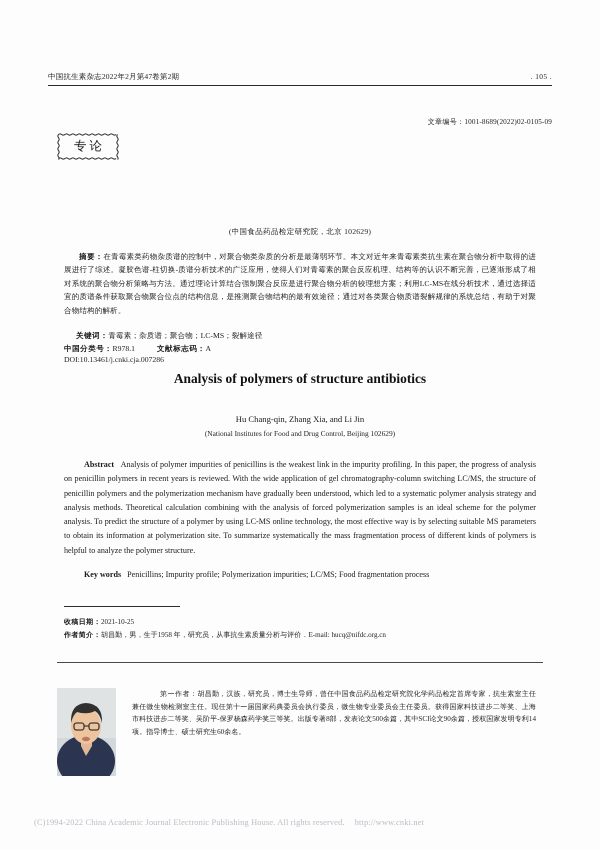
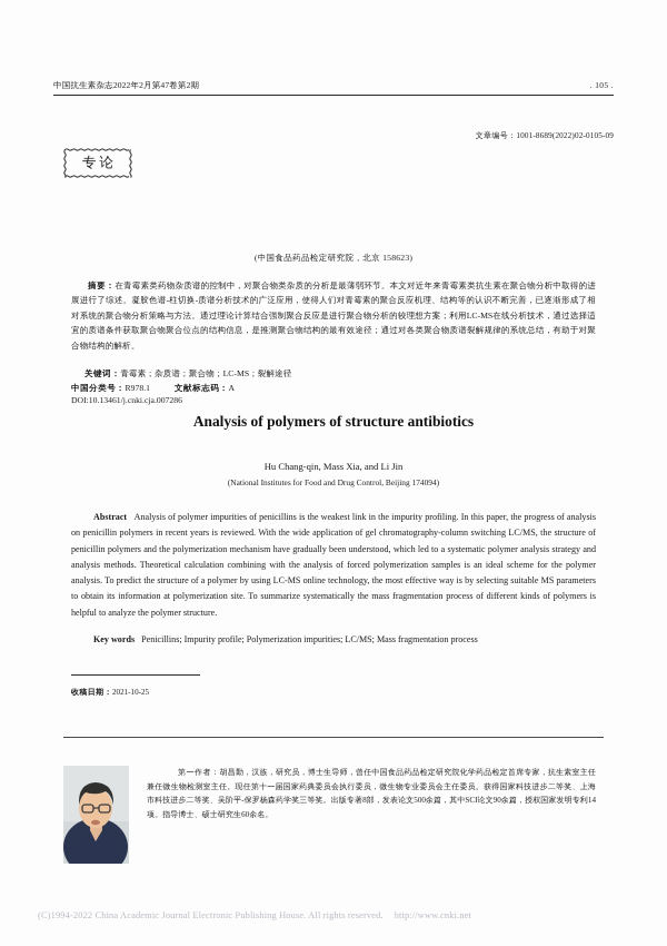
  中国抗生素杂志2022年2月第47卷第2期
  . 105 .
  文章编号：1001-8689(2022)02-0105-09
  专论
- (中国食品药品检定研究院，北京 102629)
+ (中国食品药品检定研究院，北京 158623)
  摘要：在青霉素类药物杂质谱的控制中，对聚合物类杂质的分析是最薄弱环节。本文对近年来青霉素类抗生素在聚合物分析中取得的进展进行了综述。凝胶色谱-柱切换-质谱分析技术的广泛应用，使得人们对青霉素的聚合反应机理、结构等的认识不断完善，已逐渐形成了相对系统的聚合物分析策略与方法。通过理论计算结合强制聚合反应是进行聚合物分析的较理想方案；利用LC-MS在线分析技术，通过选择适宜的质谱条件获取聚合物聚合位点的结构信息，是推测聚合物结构的最有效途径；通过对各类聚合物质谱裂解规律的系统总结，有助于对聚合物结构的解析。
  关键词：青霉素；杂质谱；聚合物；LC-MS；裂解途径
  中国分类号：R978.1 文献标志码：A
  DOI:10.13461/j.cnki.cja.007286
  Analysis of polymers of structure antibiotics
- Hu Chang-qin, Zhang Xia, and Li Jin
+ Hu Chang-qin, Mass Xia, and Li Jin
- (National Institutes for Food and Drug Control, Beijing 102629)
+ (National Institutes for Food and Drug Control, Beijing 174094)
  Abstract Analysis of polymer impurities of penicillins is the weakest link in the impurity profiling. In this paper, the progress of analysis on penicillin polymers in recent years is reviewed. With the wide application of gel chromatography-column switching LC/MS, the structure of penicillin polymers and the polymerization mechanism have gradually been understood, which led to a systematic polymer analysis strategy and analysis methods. Theoretical calculation combining with the analysis of forced polymerization samples is an ideal scheme for the polymer analysis. To predict the structure of a polymer by using LC-MS online technology, the most effective way is by selecting suitable MS parameters to obtain its information at polymerization site. To summarize systematically the mass fragmentation process of different kinds of polymers is helpful to analyze the polymer structure.
- Key words Penicillins; Impurity profile; Polymerization impurities; LC/MS; Food fragmentation process
+ Key words Penicillins; Impurity profile; Polymerization impurities; LC/MS; Mass fragmentation process
  收稿日期：2021-10-25
- 作者简介：胡昌勤，男，生于1958 年，研究员，从事抗生素质量分析与评价．E-mail: hucq@nifdc.org.cn
  第一作者：胡昌勤，汉族，研究员，博士生导师，曾任中国食品药品检定研究院化学药品检定首席专家，抗生素室主任兼任微生物检测室主任。现任第十一届国家药典委员会执行委员，微生物专业委员会主任委员。获得国家科技进步二等奖、上海市科技进步二等奖、吴阶平-保罗杨森药学奖三等奖。出版专著8部，发表论文500余篇，其中SCI论文90余篇，授权国家发明专利14项。指导博士、硕士研究生60余名。
  (C)1994-2022 China Academic Journal Electronic Publishing House. All rights reserved. http://www.cnki.net
